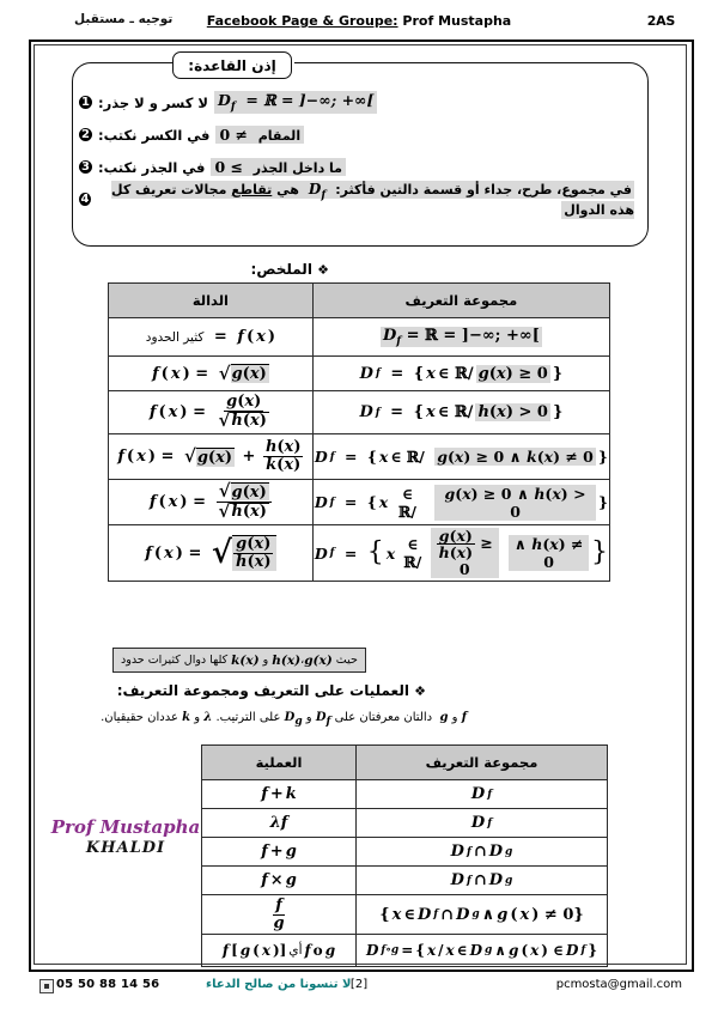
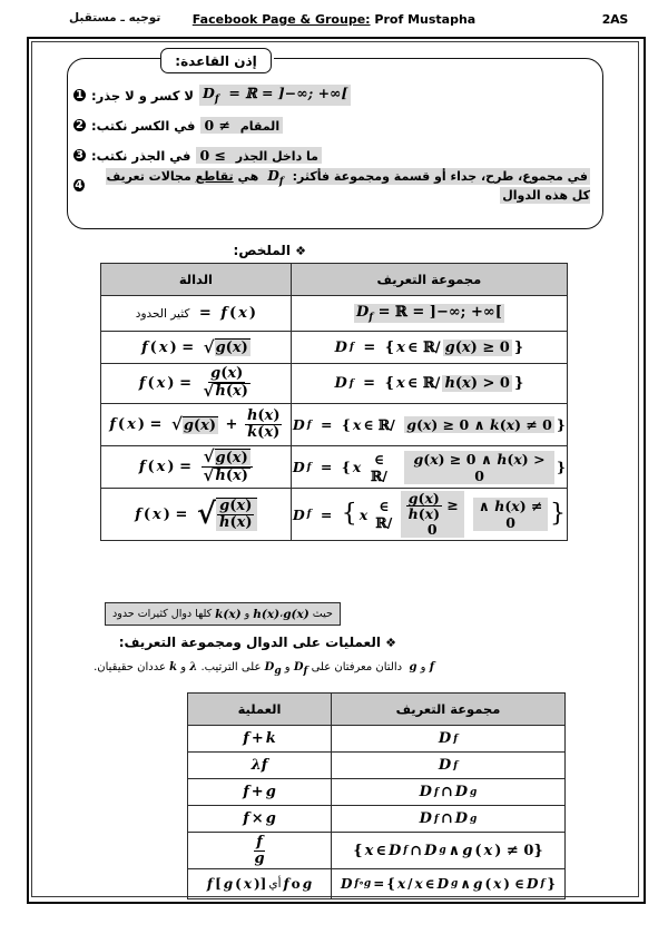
  توجيه ـ مستقبل
  Facebook Page & Groupe: Prof Mustapha
  2AS
  إذن القاعدة:
  1
  لا كسر و لا جذر:
  Df = ℝ = ]−∞; +∞[
  2
  في الكسر نكتب:
  المقام ≠ 0
  3
  في الجذر نكتب:
  ما داخل الجذر ≥ 0
  4
- في مجموع، طرح، جداء أو قسمة دالتين فأكثر: Df هي تقاطع مجالات تعريف كل هذه الدوال
+ في مجموع، طرح، جداء أو قسمة ومجموعة فأكثر: Df هي تقاطع مجالات تعريف كل هذه الدوال
  ❖ الملخص:
  مجموعة التعريف	الدالة
  Df = ℝ = ]−∞; +∞[	كثير الحدود = f ( x )
  D f = { x ∈ ℝ/ g(x) ≥ 0 }	f ( x ) = √g(x)
  D f = { x ∈ ℝ/ h(x) > 0 }	f ( x ) = g(x)√h(x)
  D f = { x ∈ ℝ/ g(x) ≥ 0 ∧ k(x) ≠ 0 }	f ( x ) = √g(x) + h(x)k(x)
  D f = { x ∈ ℝ/ g(x) ≥ 0 ∧ h(x) > 0}	f ( x ) = √g(x)√h(x)
  D f = { x ∈ ℝ/g(x)h(x) ≥ 0 ∧ h(x) ≠ 0}	f ( x ) = √ g(x)h(x)
  حيث
  g(x)
  ،
  h(x)
  و
  k(x)
  كلها دوال كثيرات حدود
- ❖ العمليات على التعريف ومجموعة التعريف:
+ ❖ العمليات على الدوال ومجموعة التعريف:
  f و g دالتان معرفتان على Df و Dg على الترتيب. λ و k عددان حقيقيان.
  مجموعة التعريف	العملية
  D f	f + k
  D f	λf
  D f ∩ D g	f + g
  D f ∩ D g	f × g
  { x ∈ D f ∩ D g ∧ g ( x ) ≠ 0}	fg
  D f∘g = { x / x ∈ D g ∧ g ( x ) ∈ D f }	f [ g ( x )] أي f o g
- Prof Mustapha
- KHALDI
- 05 50 88 14 56
- لا تنسونا من صالح الدعاء
- [2]
- pcmosta@gmail.com
